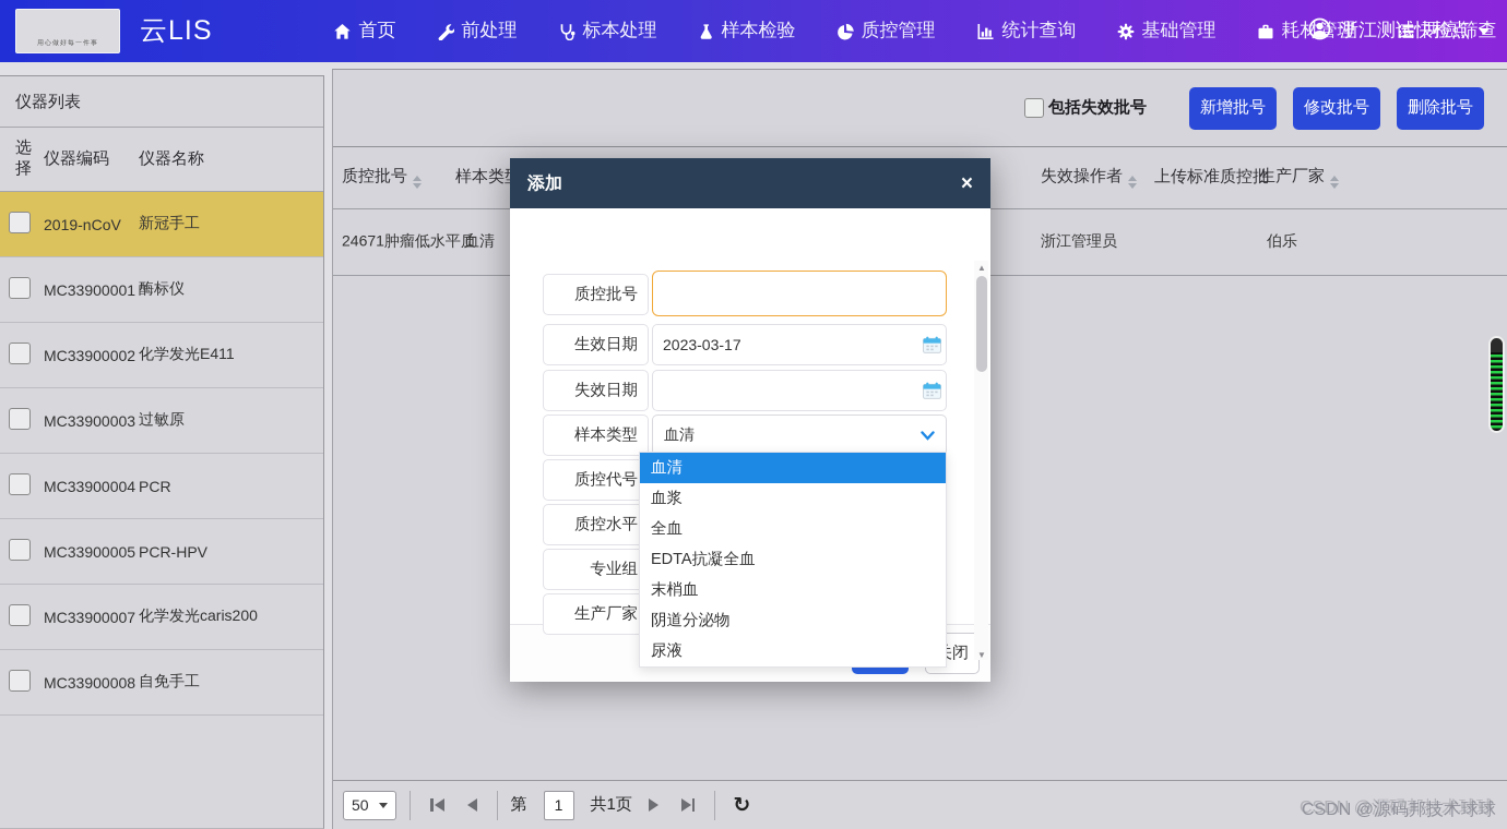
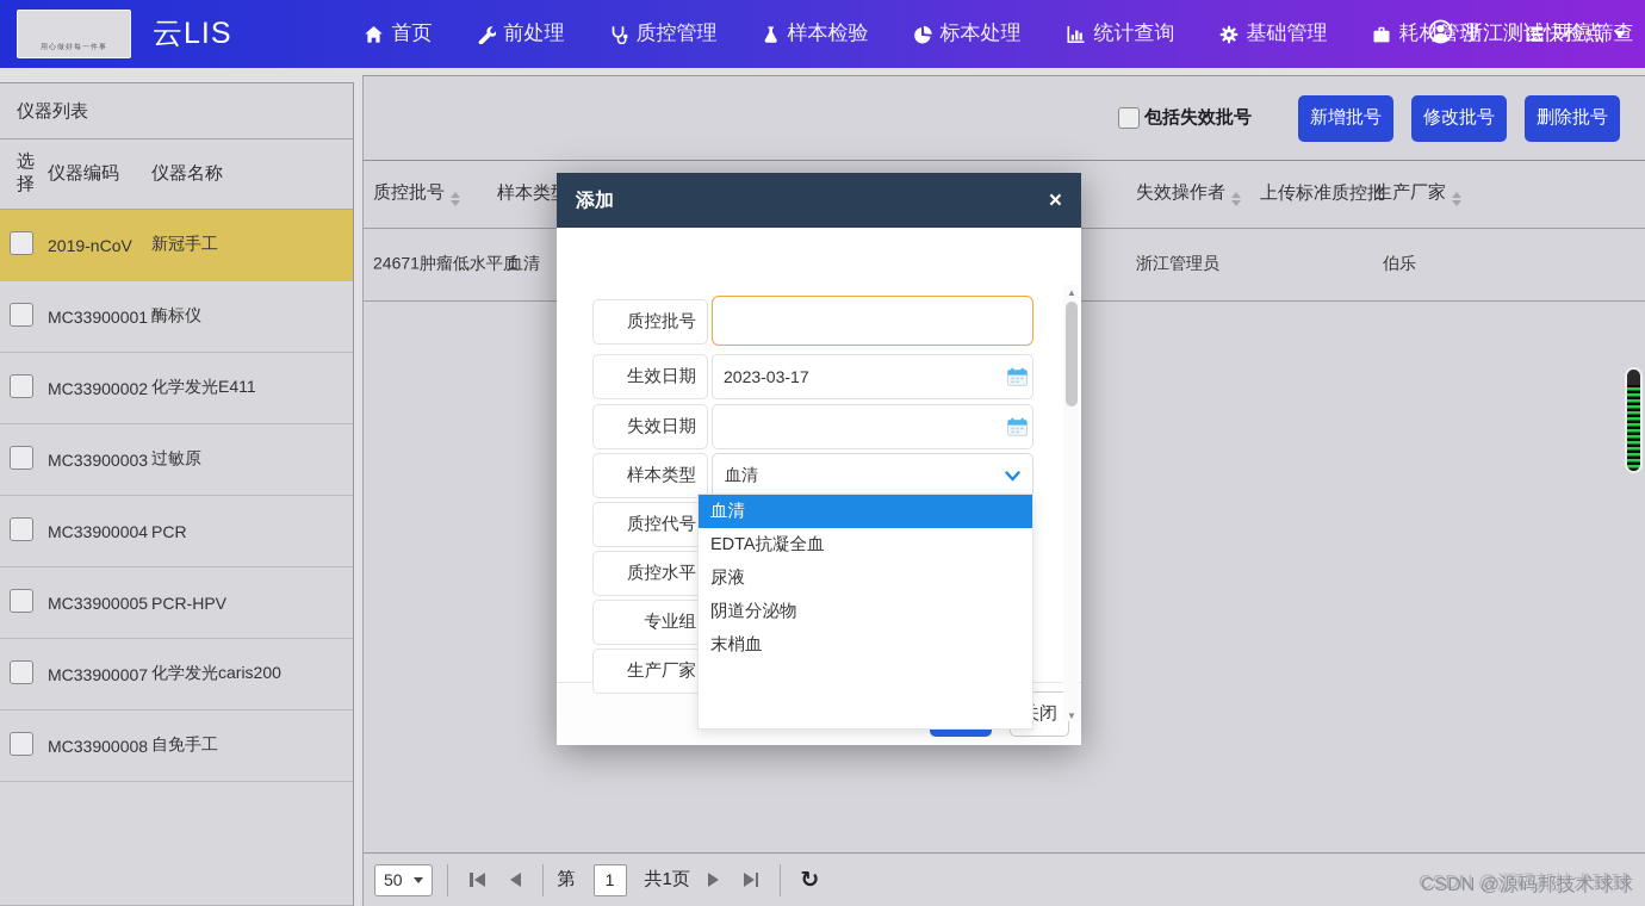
  云LIS
  首页
  前处理
- 标本处理
+ 质控管理
  样本检验
- 质控管理
+ 标本处理
  统计查询
  基础管理
  耗管理
  两癌筛查
  浙江测试快检点
  仪器列表
  选择
  仪器编码
  仪器名称
  2019-nCoV
  新冠手工
  MC33900001
  酶标仪
  MC33900002
  化学发光E411
  MC33900003
  过敏原
  MC33900004
  PCR
  MC33900005
  PCR-HPV
  MC33900007
  化学发光caris200
  MC33900008
  自免手工
  包括失效批号
  新增批号
  修改批号
  删除批号
  质控批号
  样本类
  失效操作者
  上传标准质控批
  生产厂家
  24671肿瘤低水平质
  血清
  浙江管理员
  伯乐
  50
  第
  1
  共1页
  ↻
  添加
  ×
  质控批号
  生效日期
  2023-03-17
  失效日期
  样本类型
  血清
  质控代号
  质控水平
  专业组
  生产厂家
  血清
- 血浆
- 全血
  EDTA抗凝全血
- 末梢血
+ 尿液
  阴道分泌物
- 尿液
+ 末梢血
  ▲
  ▼
  CSDN @源码邦技术球球
